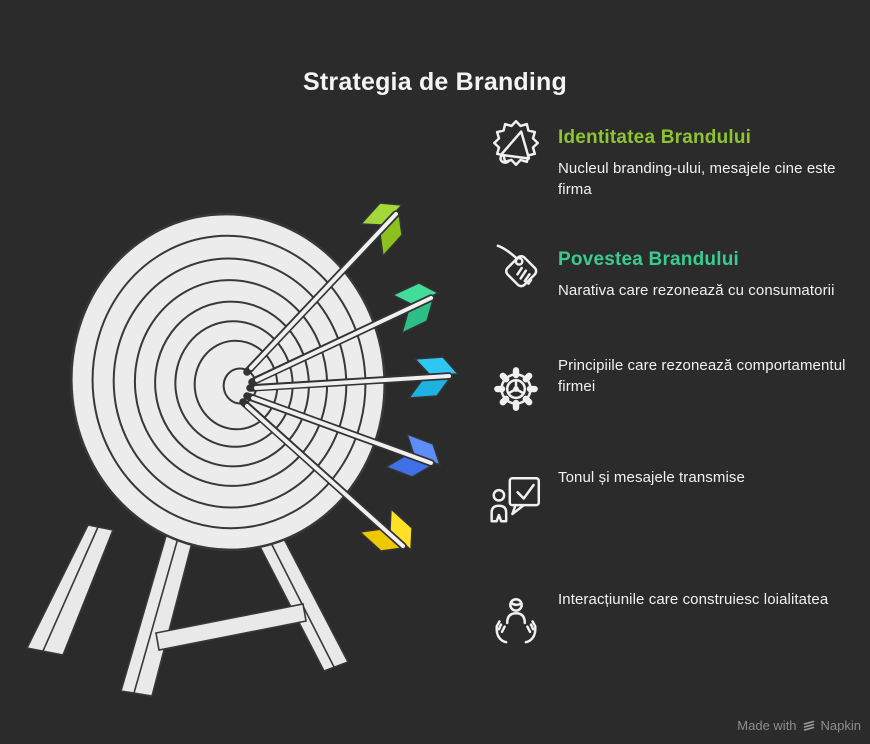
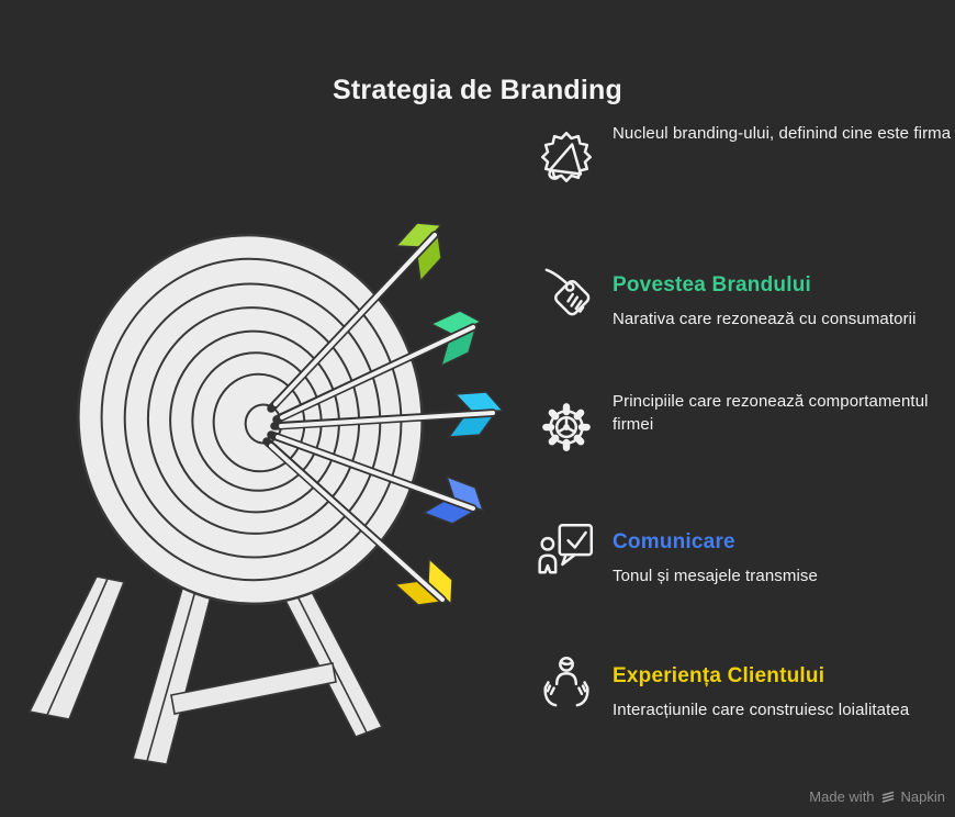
  Strategia de Branding
- Identitatea Brandului
- Nucleul branding-ului, mesajele cine este firma
+ Nucleul branding-ului, definind cine este firma
  Povestea Brandului
  Narativa care rezonează cu consumatorii
  Principiile care rezonează comportamentul firmei
+ Comunicare
  Tonul și mesajele transmise
+ Experiența Clientului
  Interacțiunile care construiesc loialitatea
  Made with
  Napkin
